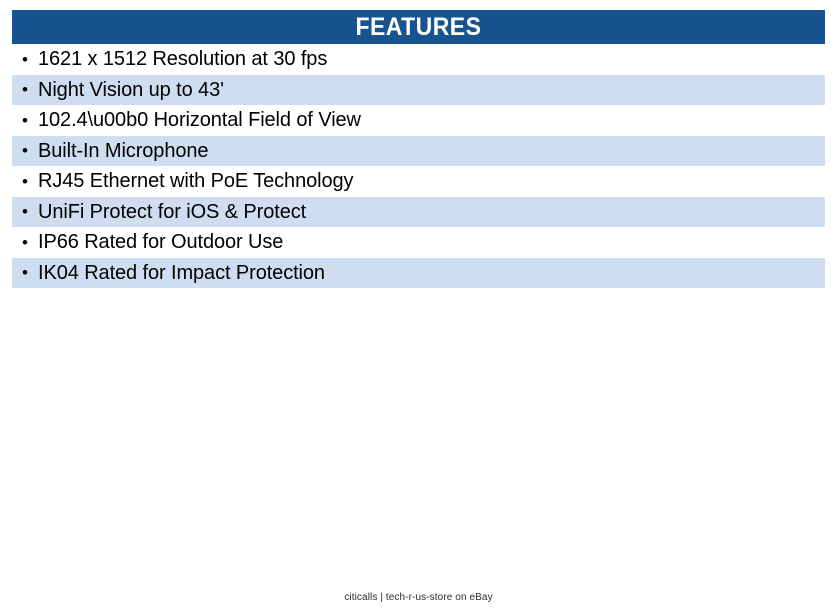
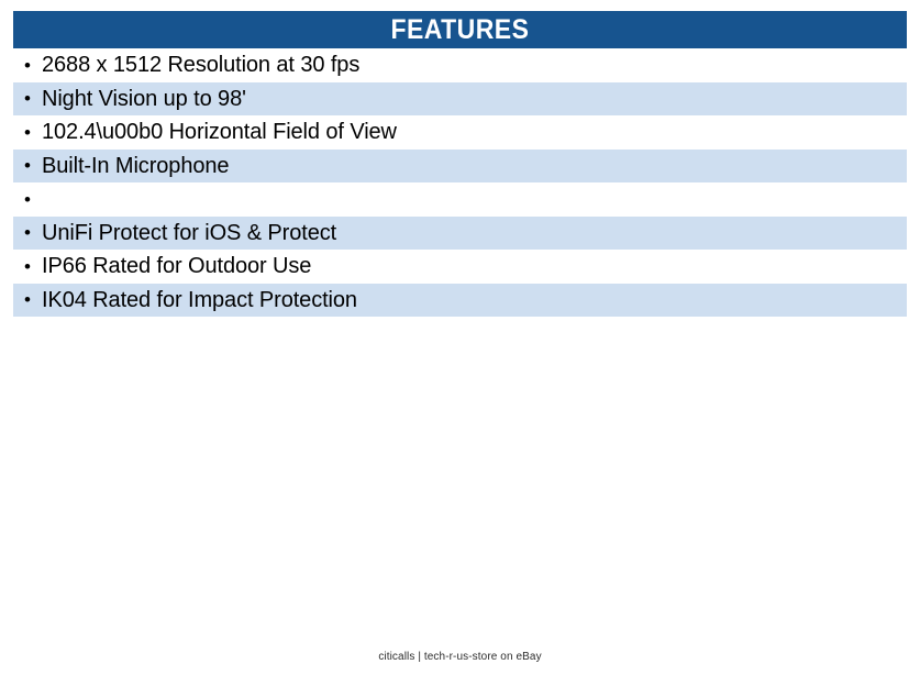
  FEATURES
  •
- 1621 x 1512 Resolution at 30 fps
+ 2688 x 1512 Resolution at 30 fps
  •
- Night Vision up to 43'
+ Night Vision up to 98'
  •
  102.4\u00b0 Horizontal Field of View
  •
  Built-In Microphone
  •
- RJ45 Ethernet with PoE Technology
  •
  UniFi Protect for iOS & Protect
  •
  IP66 Rated for Outdoor Use
  •
  IK04 Rated for Impact Protection
  citicalls | tech-r-us-store on eBay
